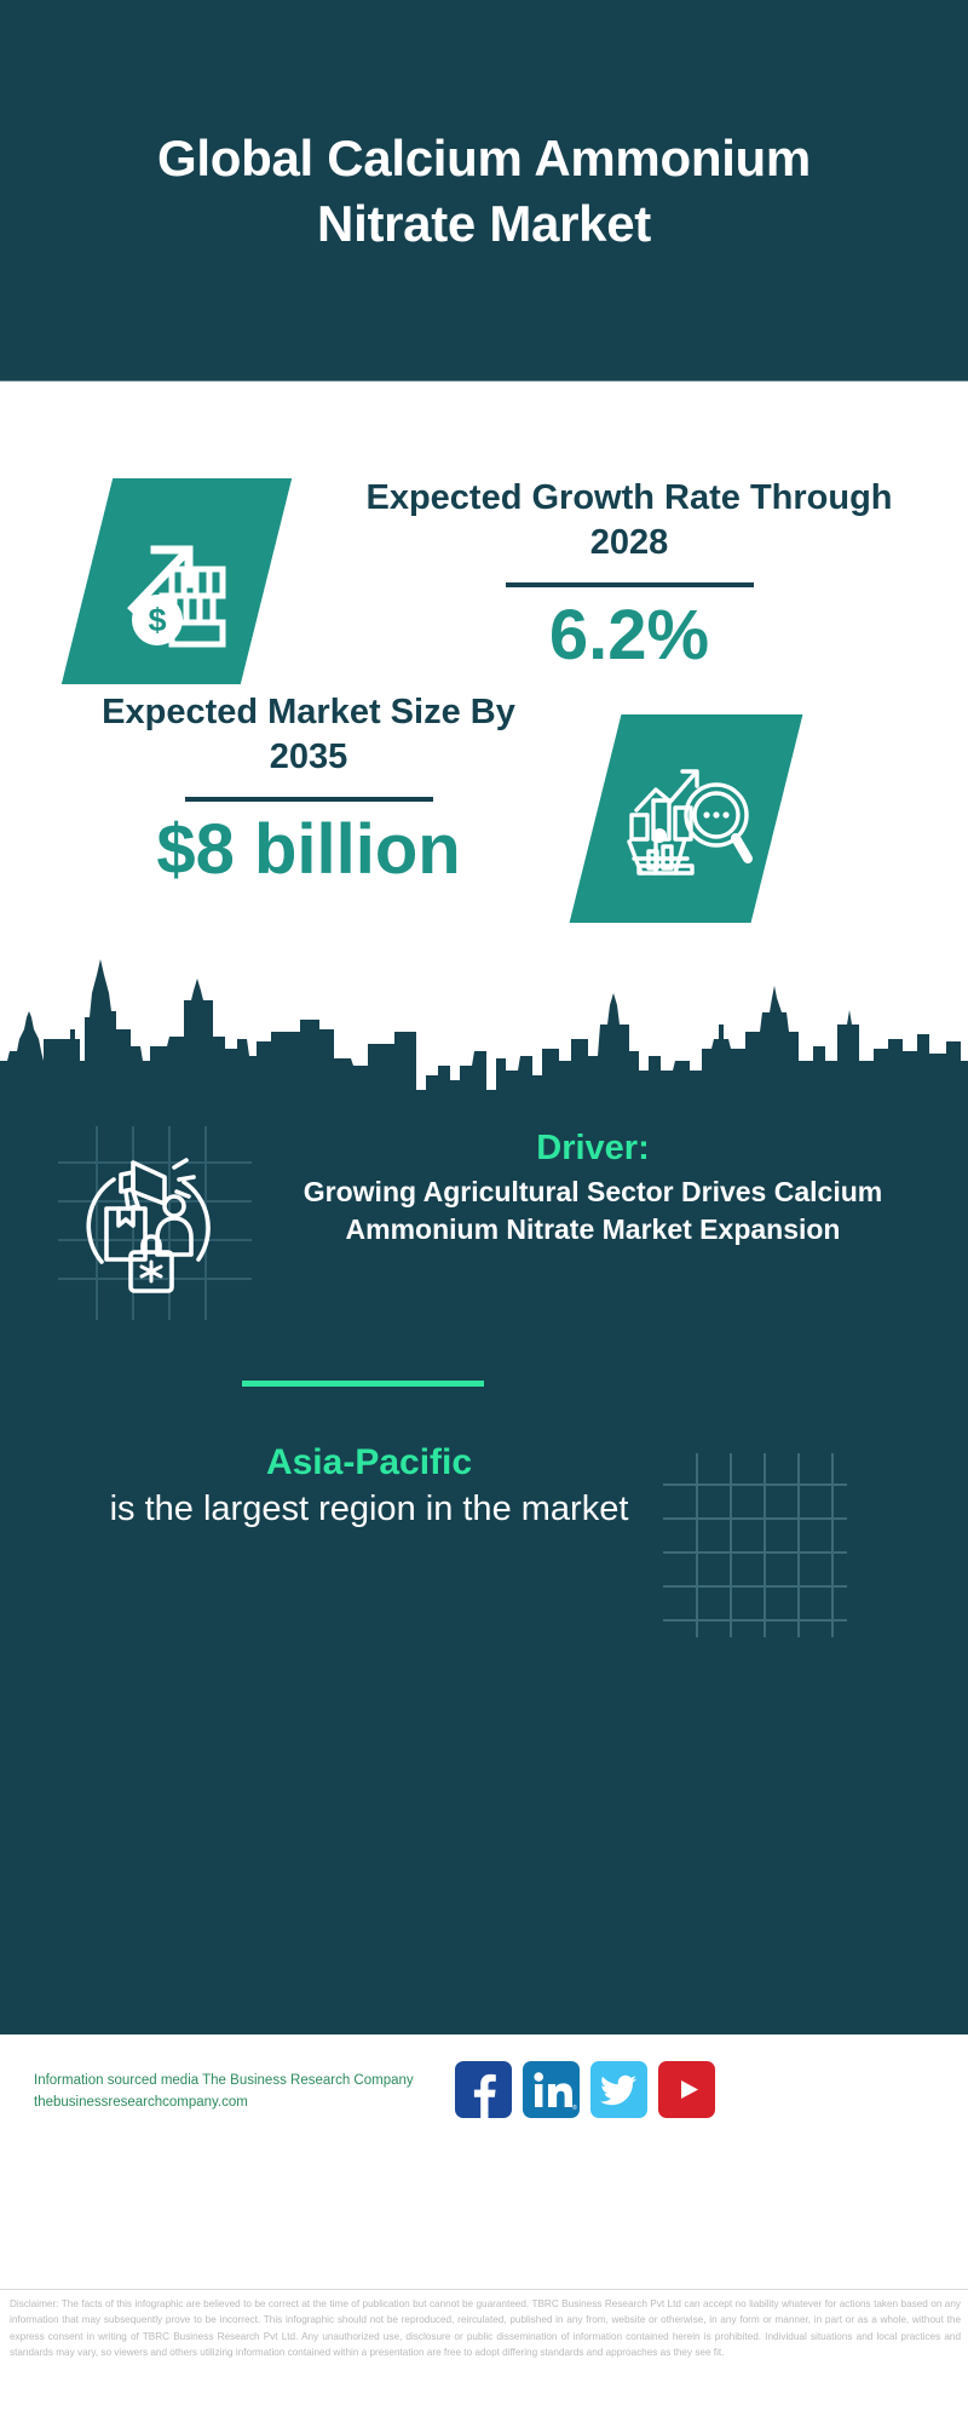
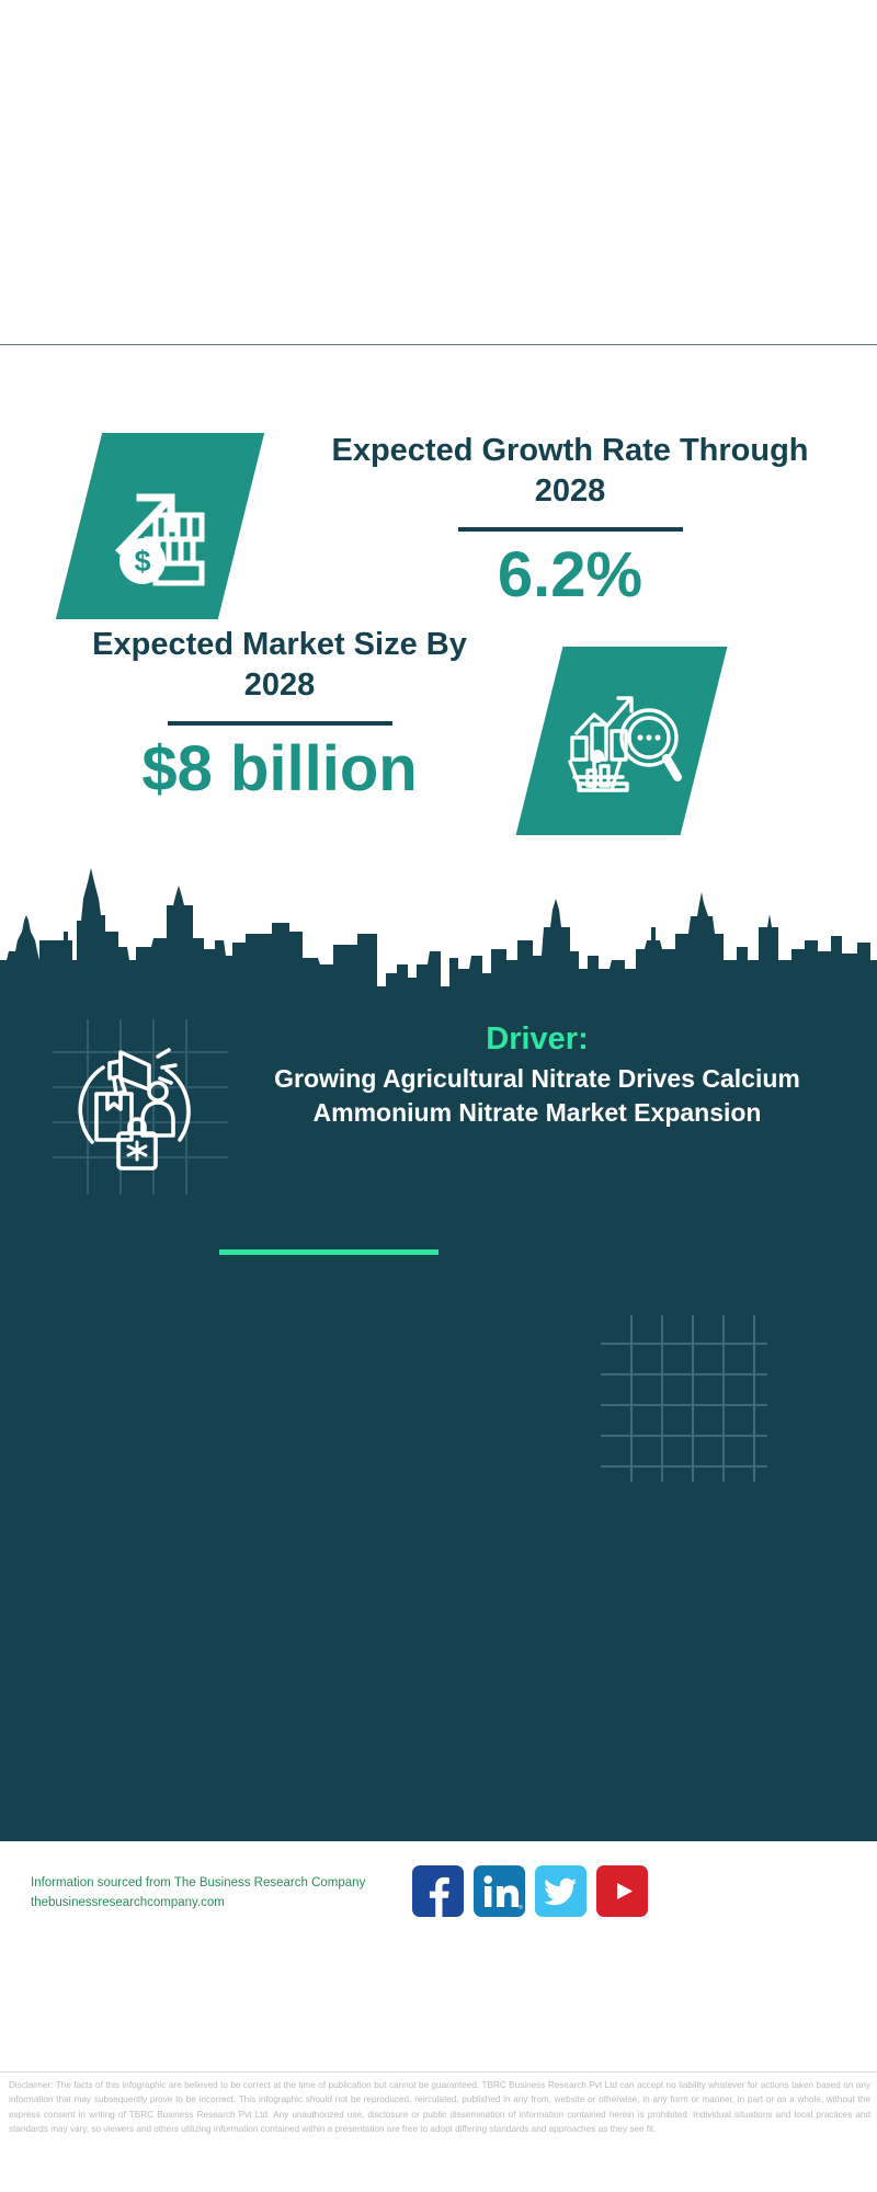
- Global Calcium Ammonium Nitrate Market
  Expected Growth Rate Through 2028
  6.2%
- Expected Market Size By 2035
+ Expected Market Size By 2028
  $8 billion
  Driver:
- Growing Agricultural Sector Drives Calcium Ammonium Nitrate Market Expansion
+ Growing Agricultural Nitrate Drives Calcium Ammonium Nitrate Market Expansion
- Asia-Pacific
- is the largest region in the market
- Information sourced media The Business Research Company
+ Information sourced from The Business Research Company
  thebusinessresearchcompany.com
  Disclaimer: The facts of this infographic are believed to be correct at the time of publication but cannot be guaranteed. TBRC Business Research Pvt Ltd can accept no liability whatever for actions taken based on any information that may subsequently prove to be incorrect. This infographic should not be reproduced, reirculated, published in any from, website or otherwise, in any form or manner, in part or as a whole, without the express consent in writing of TBRC Business Research Pvt Ltd. Any unauthorized use, disclosure or public dissemination of information contained herein is prohibited. Individual situations and local practices and standards may vary, so viewers and others utilizing information contained within a presentation are free to adopt differing standards and approaches as they see fit.
